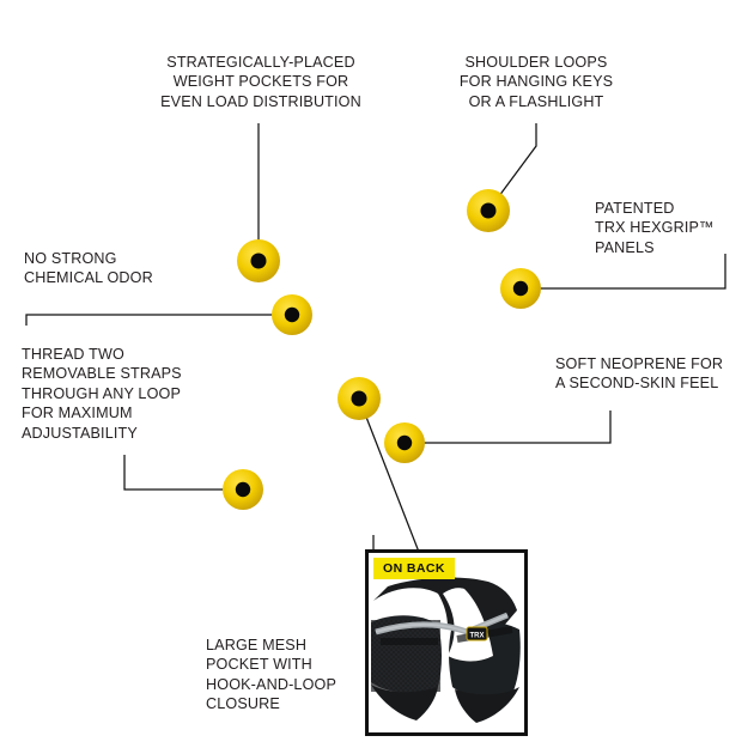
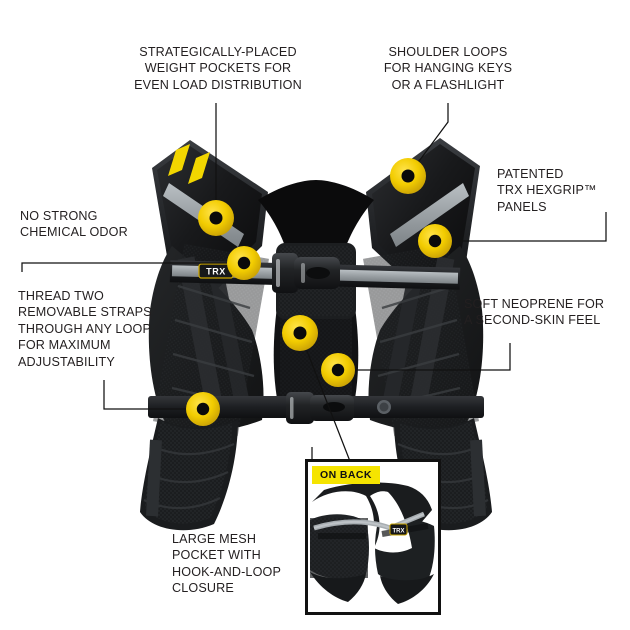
+ TRX
  ON BACK
  STRATEGICALLY-PLACED
  WEIGHT POCKETS FOR
  EVEN LOAD DISTRIBUTION
  SHOULDER LOOPS
  FOR HANGING KEYS
  OR A FLASHLIGHT
  PATENTED
  TRX HEXGRIP™
  PANELS
  NO STRONG
  CHEMICAL ODOR
  THREAD TWO
  REMOVABLE STRAPS
  THROUGH ANY LOOP
  FOR MAXIMUM
  ADJUSTABILITY
  SOFT NEOPRENE FOR
  A SECOND-SKIN FEEL
  LARGE MESH
  POCKET WITH
  HOOK-AND-LOOP
  CLOSURE
